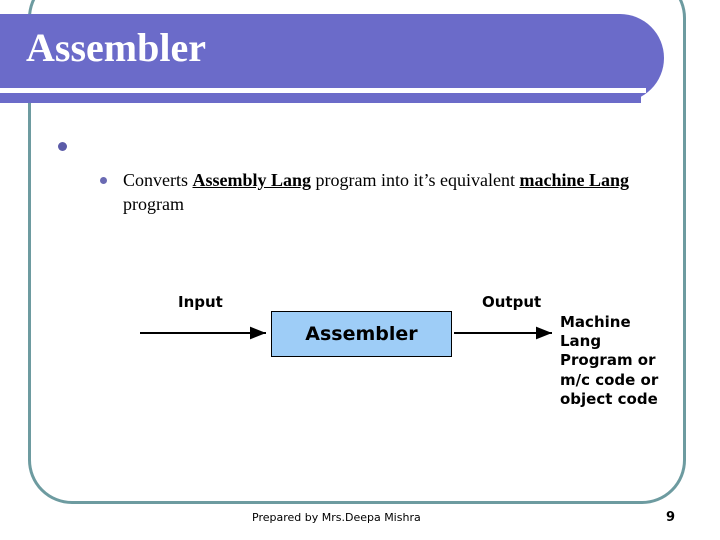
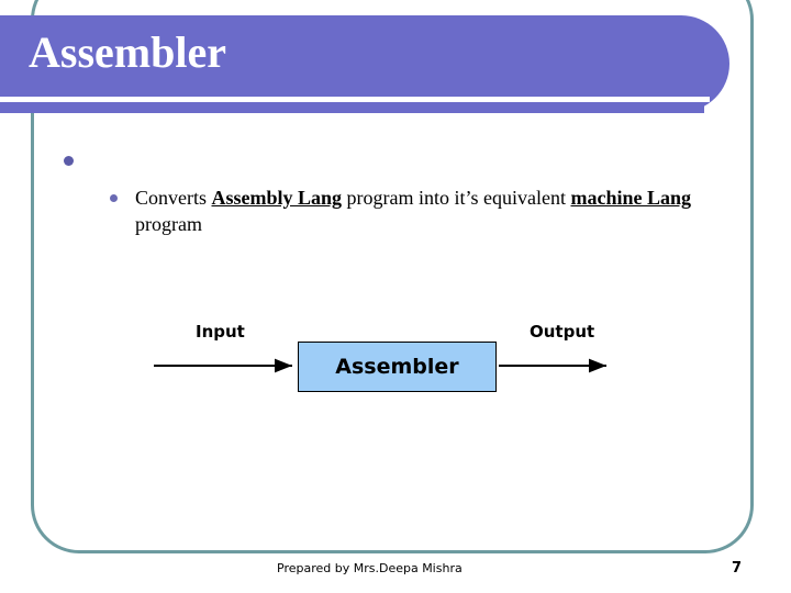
  Assembler
  Converts Assembly Lang program into it’s equivalent machine Lang program
  Input
  Output
- Machine
- Lang
- Program or
- m/c code or
- object code
  Assembler
  Prepared by Mrs.Deepa Mishra
- 9
+ 7
